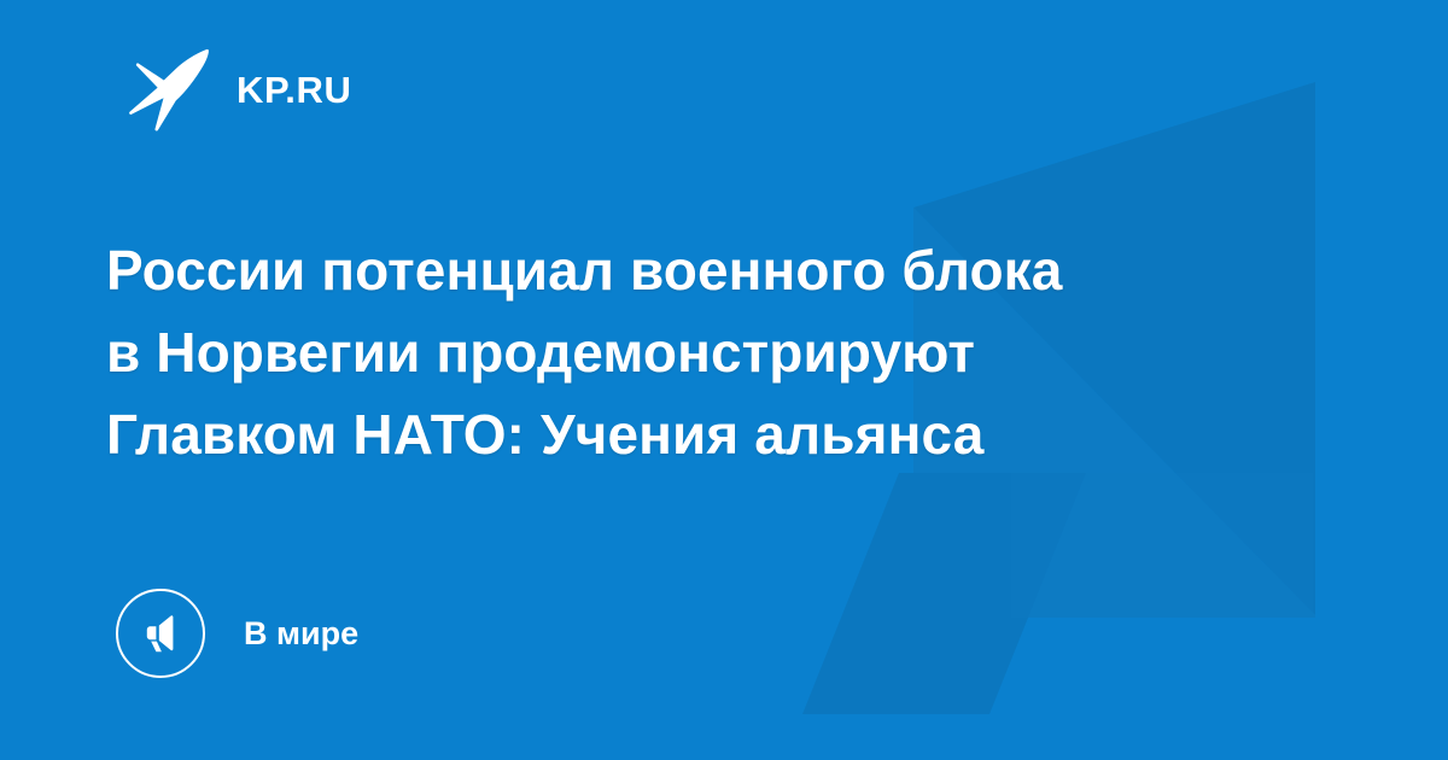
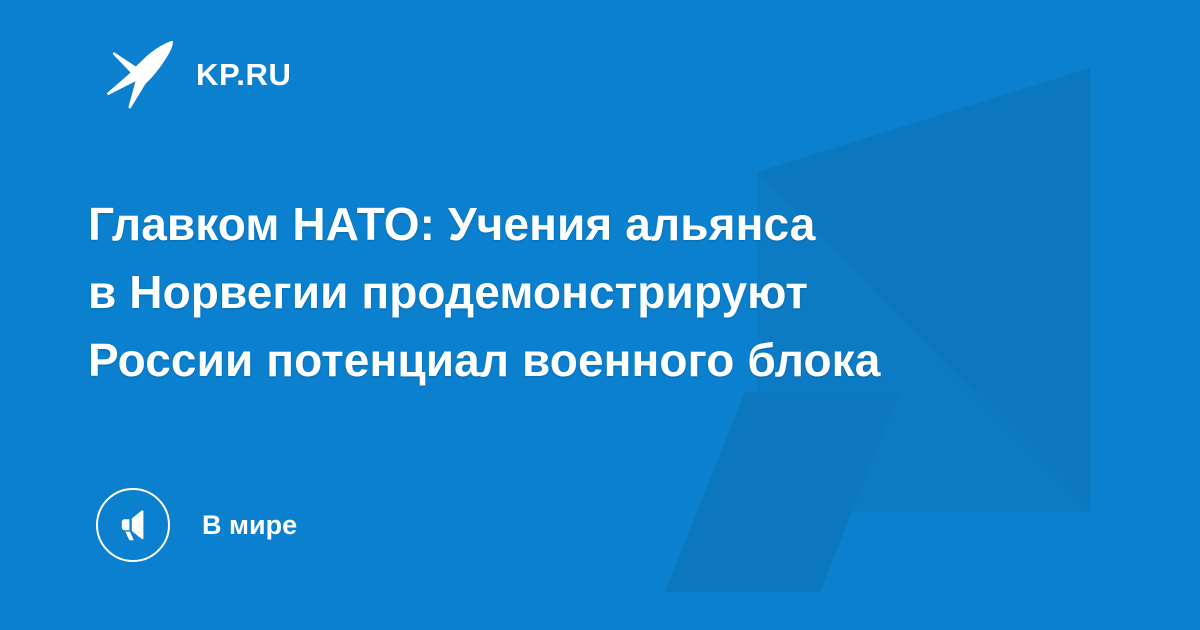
  KP.RU
- России потенциал военного блока
+ Главком НАТО: Учения альянса
  в Норвегии продемонстрируют
- Главком НАТО: Учения альянса
+ России потенциал военного блока
  В мире
